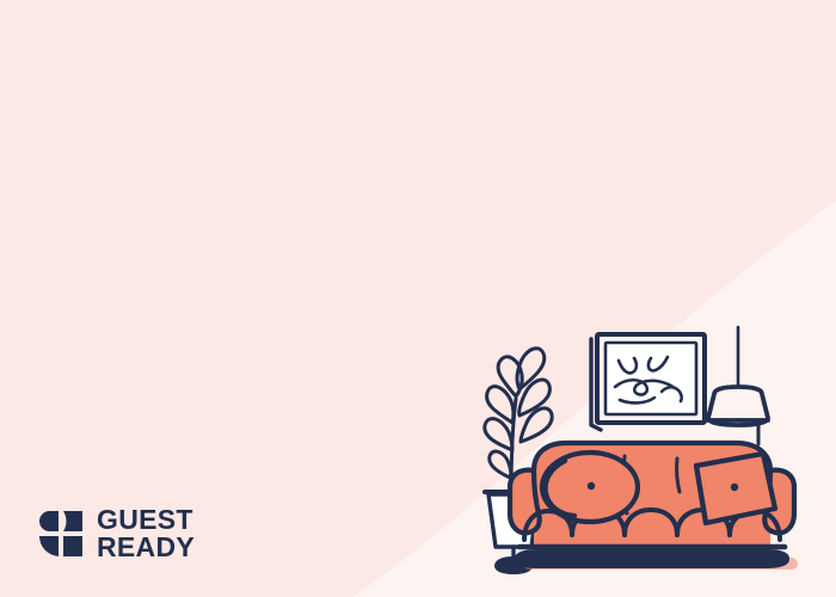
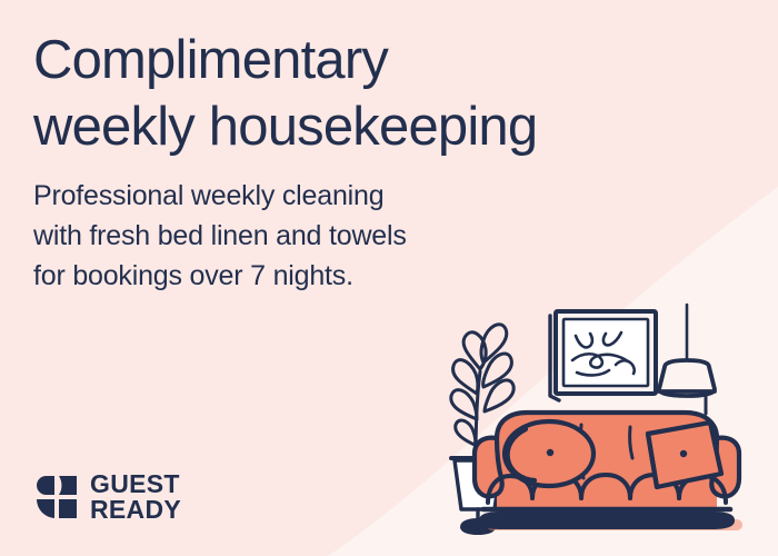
+ Complimentary
+ weekly housekeeping
+ Professional weekly cleaning
+ with fresh bed linen and towels
+ for bookings over 7 nights.
  GUEST
  READY
